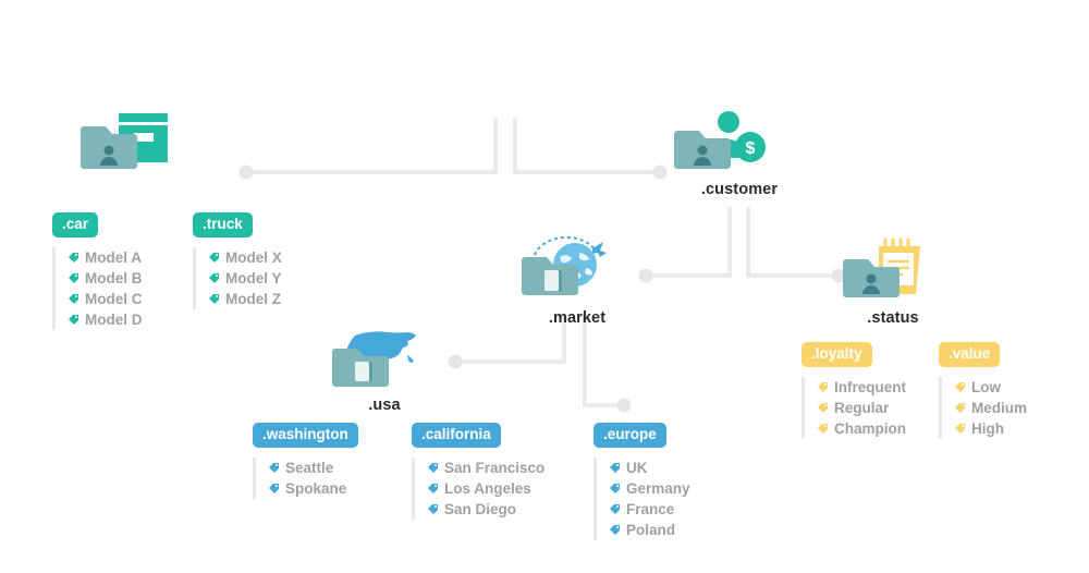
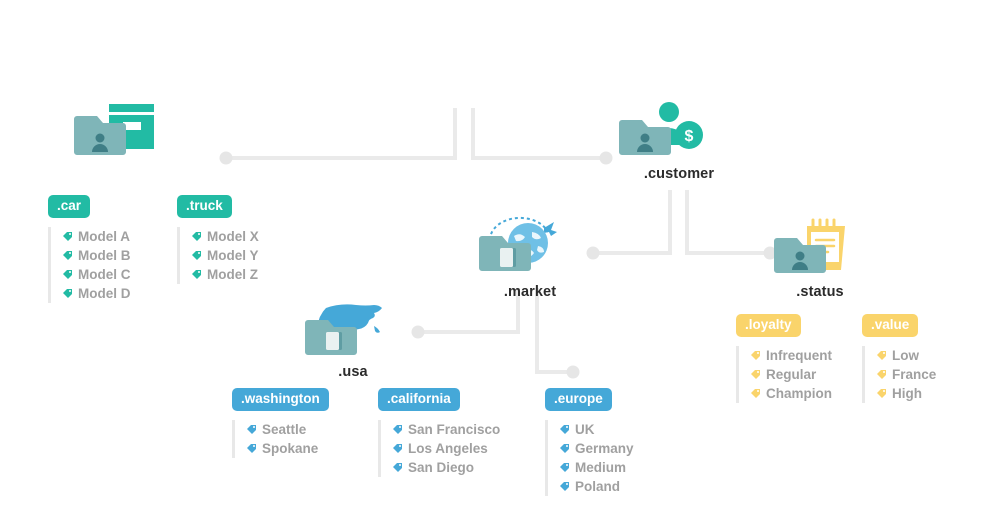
  $
  .customer
  .market
  .status
  .usa
  .car
  Model A
  Model B
  Model C
  Model D
  .truck
  Model X
  Model Y
  Model Z
  .loyalty
  Infrequent
  Regular
  Champion
  .value
  Low
- Medium
+ France
  High
  .washington
  Seattle
  Spokane
  .california
  San Francisco
  Los Angeles
  San Diego
  .europe
  UK
  Germany
- France
+ Medium
  Poland
